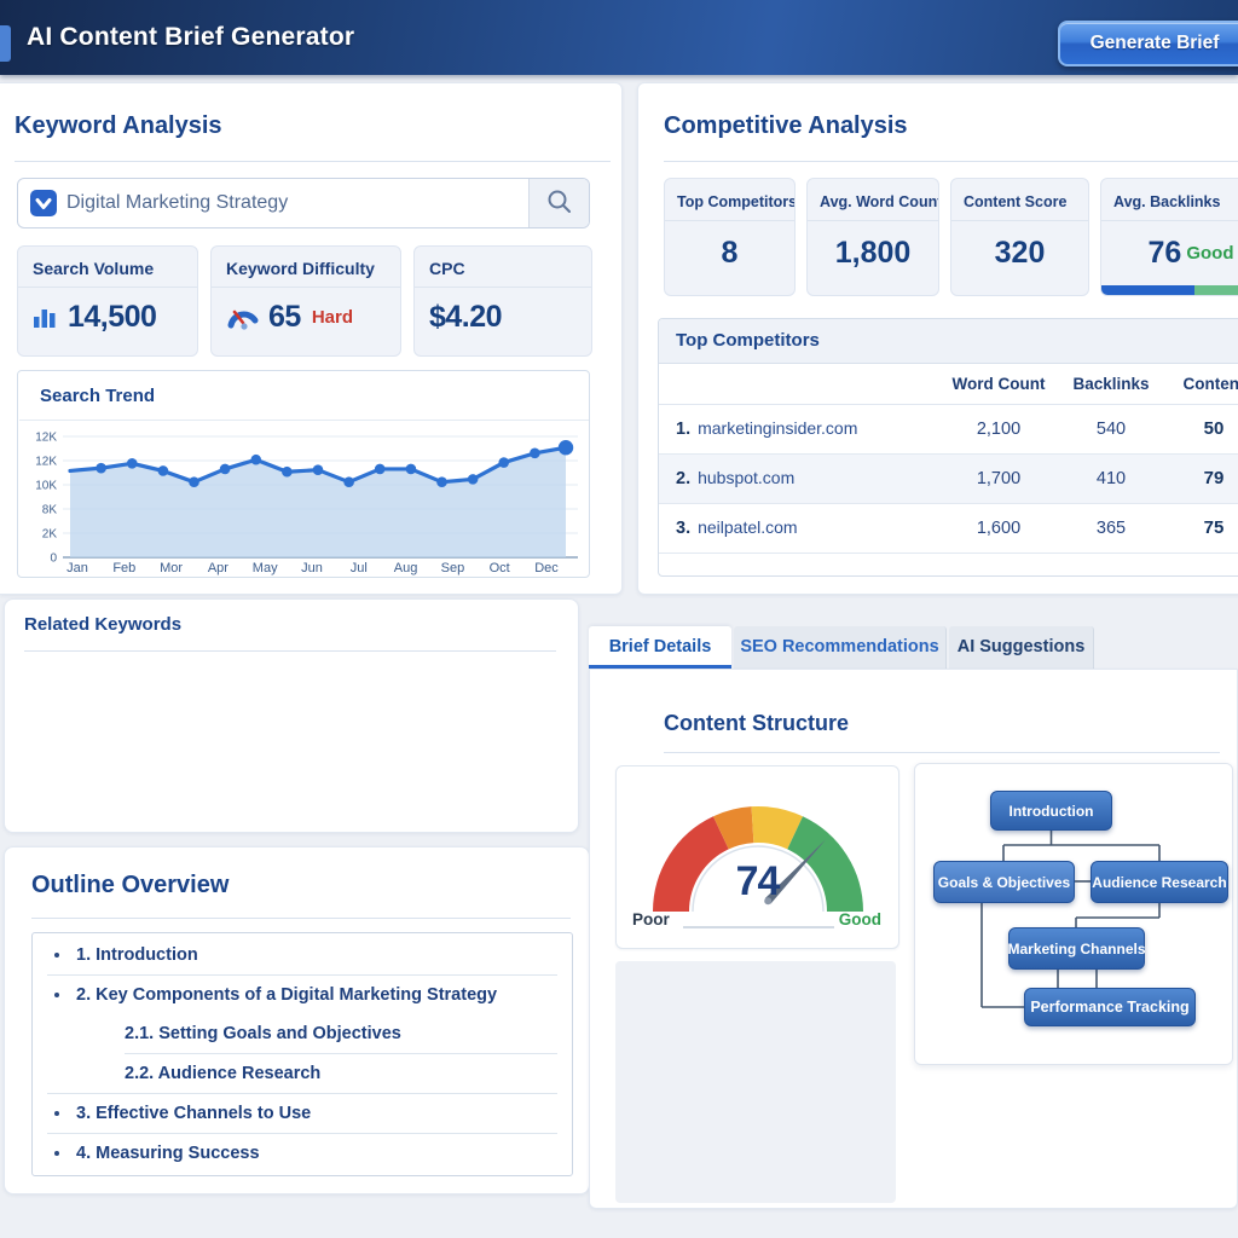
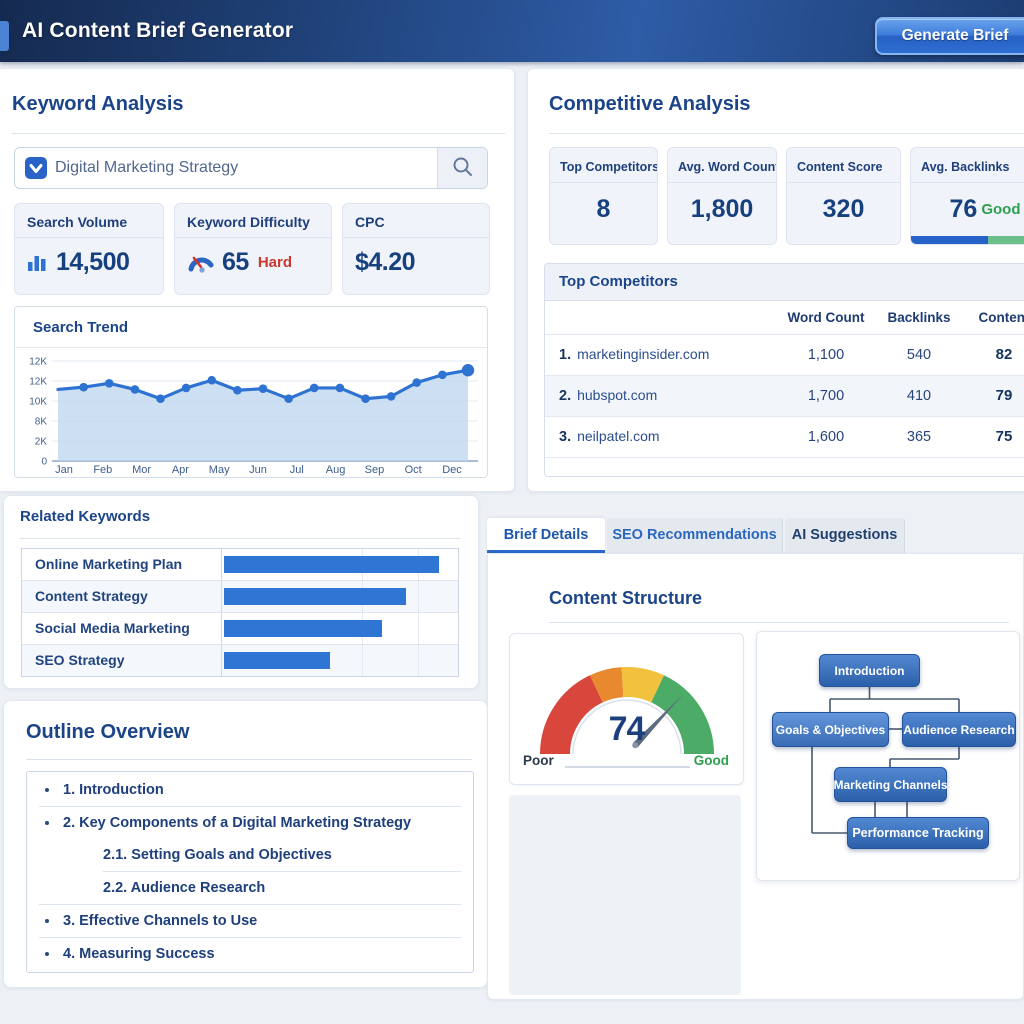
  AI Content Brief Generator
  Generate Brief
  Keyword Analysis
  Digital Marketing Strategy
  Search Volume
  14,500
  Keyword Difficulty
  65
  Hard
  CPC
  $4.20
  Search Trend
  12K
  12K
  10K
  8K
  2K
  0
  Jan
  Feb
  Mor
  Apr
  May
  Jun
  Jul
  Aug
  Sep
  Oct
  Dec
  Competitive Analysis
  Top Competitors
  8
  Avg. Word Coun
  1,800
  Content Score
  320
  Avg. Backlinks
  76
  Good
  Top Competitors
  Word Count
  Backlinks
  Conten
  1. marketinginsider.com
- 2,100
+ 1,100
  540
- 50
+ 82
  2. hubspot.com
  1,700
  410
  79
  3. neilpatel.com
  1,600
  365
  75
  Related Keywords
+ Online Marketing Plan
+ Content Strategy
+ Social Media Marketing
+ SEO Strategy
  Outline Overview
  1. Introduction
  2. Key Components of a Digital Marketing Strategy
  2.1. Setting Goals and Objectives
  2.2. Audience Research
  3. Effective Channels to Use
  4. Measuring Success
  Brief Details
  SEO Recommendations
  AI Suggestions
  Content Structure
  74
  Poor
  Good
  Introduction
  Goals & Objectives
  Audience Research
  Marketing Channels
  Performance Tracking
